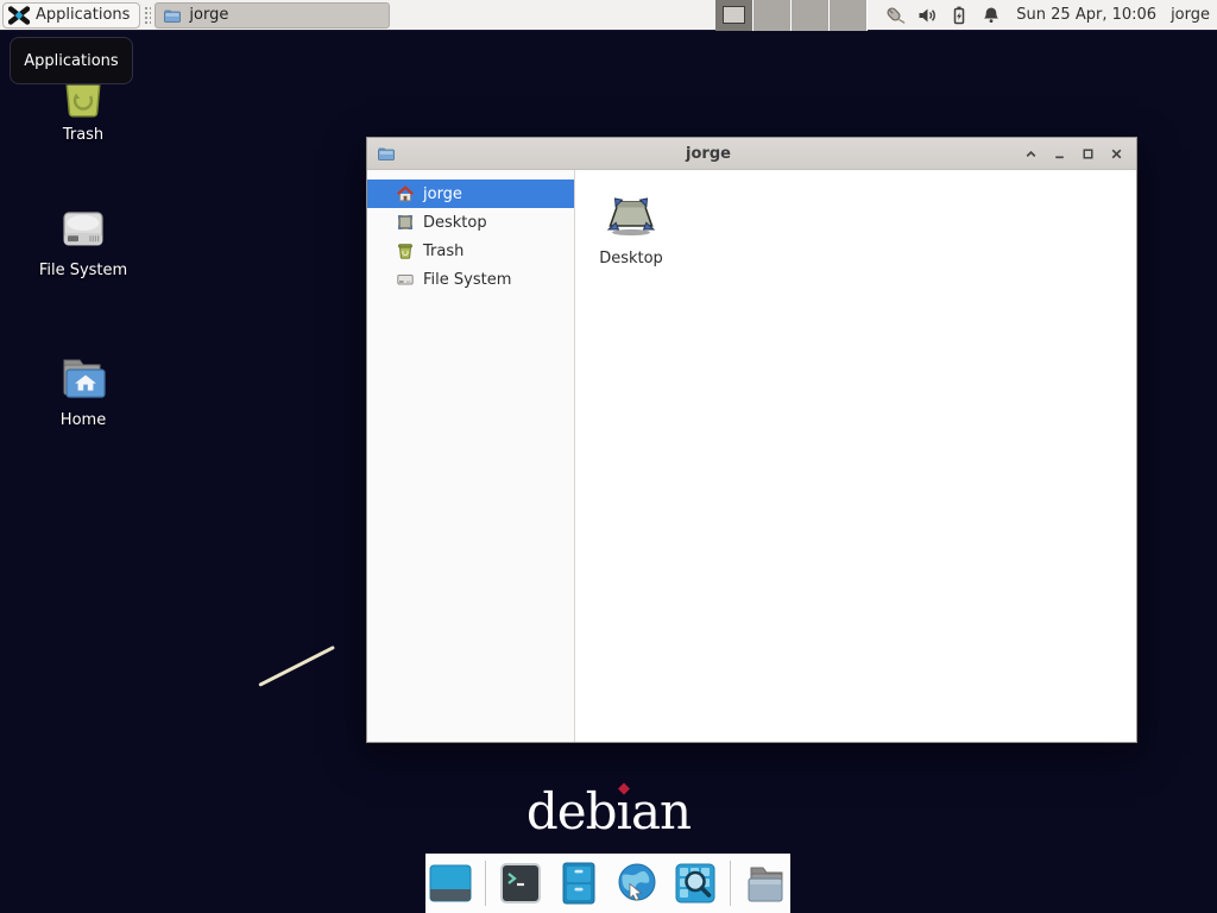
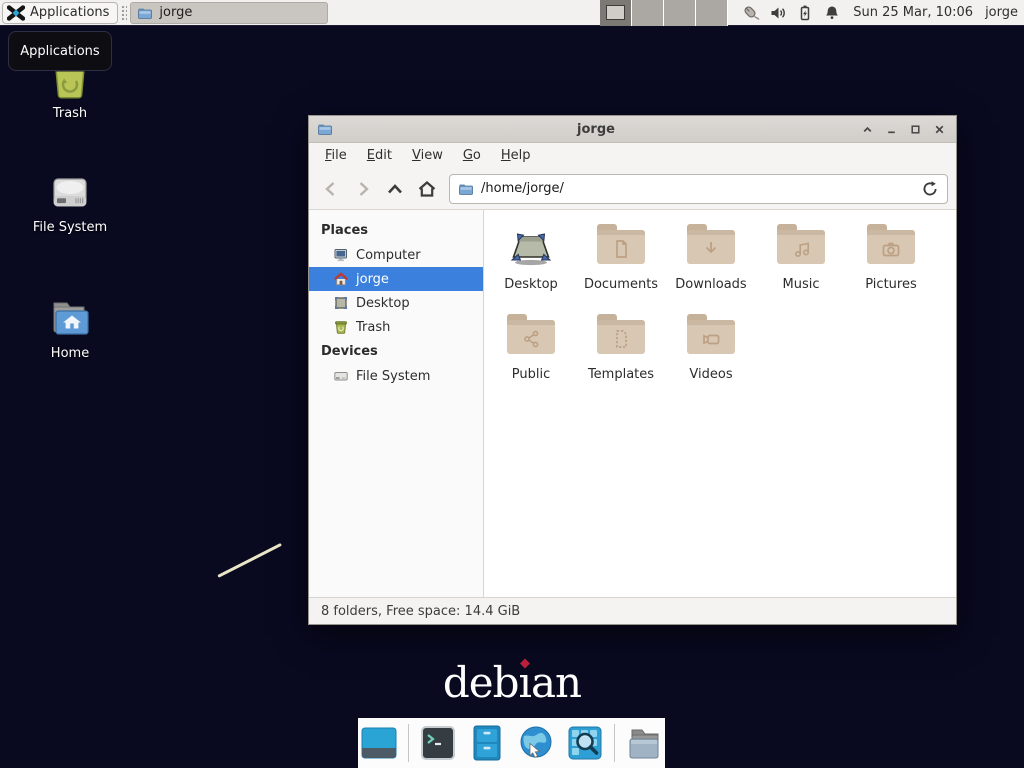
  Applications
  jorge
- Sun 25 Apr, 10:06
+ Sun 25 Mar, 10:06
  jorge
  Applications
  Trash
  File System
  Home
  jorge
+ File
+ Edit
+ View
+ Go
+ Help
+ /home/jorge/
+ Places
+ Computer
  jorge
  Desktop
  Trash
+ Devices
  File System
  Desktop
+ Documents
+ Downloads
+ Music
+ Pictures
+ Public
+ Templates
+ Videos
+ 8 folders, Free space: 14.4 GiB
  debıan
